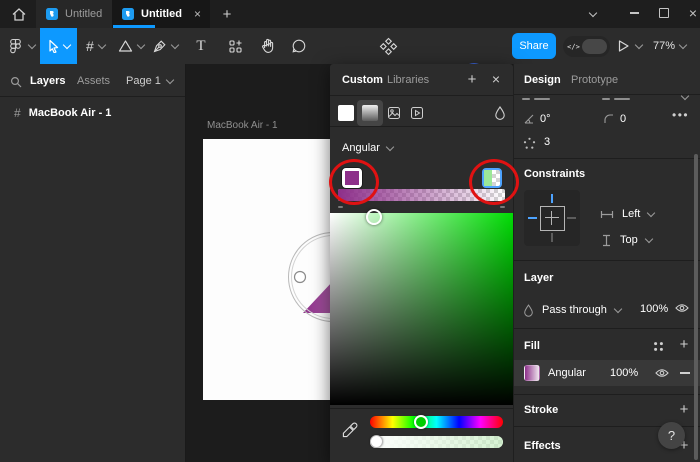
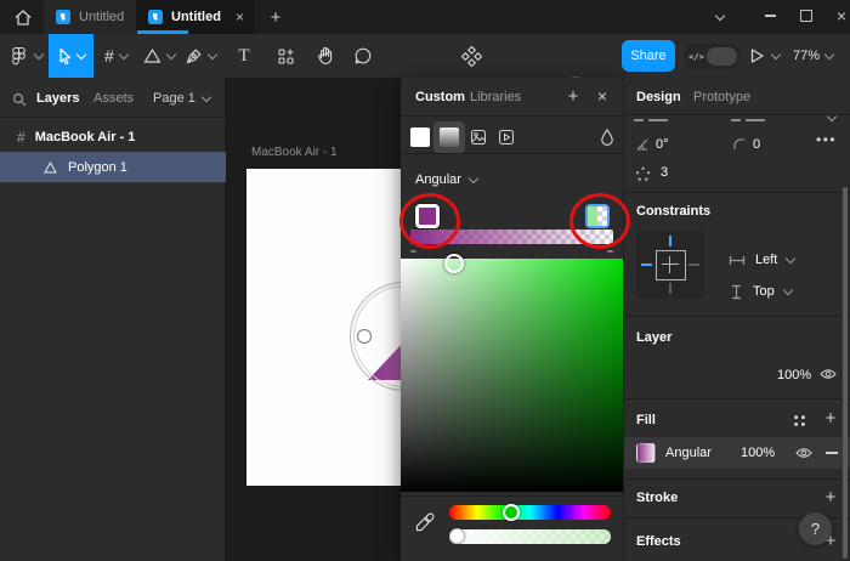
  Untitled
  Untitled
  ×
  +
  ×
  #
  T
  Share
  </>
  77%
  MacBook Air - 1
  Layers
  Assets
  Page 1
  #
  MacBook Air - 1
+ Polygon 1
  Custom
  Libraries
  +
  ×
  Angular
  Design
  Prototype
  0°
  0
  •••
  3
  Constraints
  Left
  Top
  Layer
- Pass through
  100%
  Fill
  +
  Angular
  100%
  Stroke
  +
  Effects
  +
  ?
